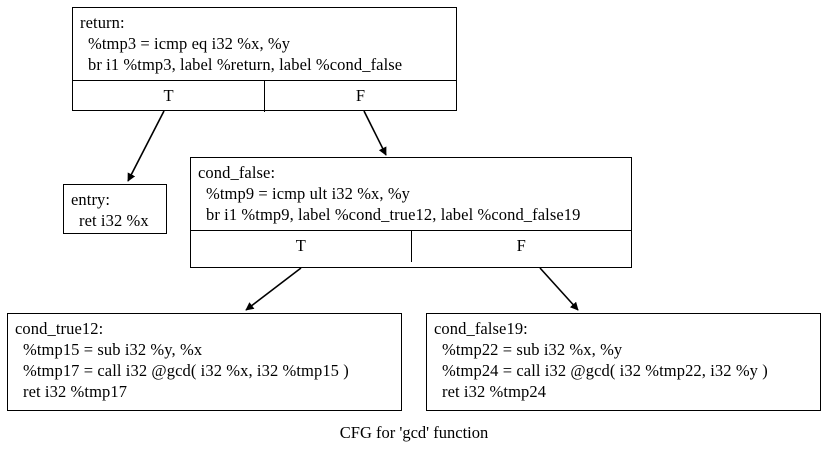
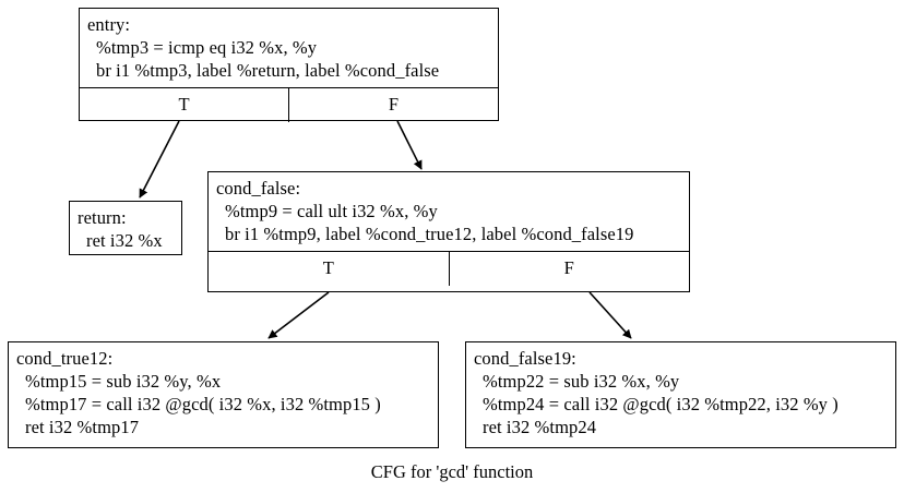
- return:
+ entry:
  %tmp3 = icmp eq i32 %x, %y
  br i1 %tmp3, label %return, label %cond_false
  T
  F
- entry:
+ return:
  ret i32 %x
  cond_false:
- %tmp9 = icmp ult i32 %x, %y
+ %tmp9 = call ult i32 %x, %y
  br i1 %tmp9, label %cond_true12, label %cond_false19
  T
  F
  cond_true12:
  %tmp15 = sub i32 %y, %x
  %tmp17 = call i32 @gcd( i32 %x, i32 %tmp15 )
  ret i32 %tmp17
  cond_false19:
  %tmp22 = sub i32 %x, %y
  %tmp24 = call i32 @gcd( i32 %tmp22, i32 %y )
  ret i32 %tmp24
  CFG for 'gcd' function
